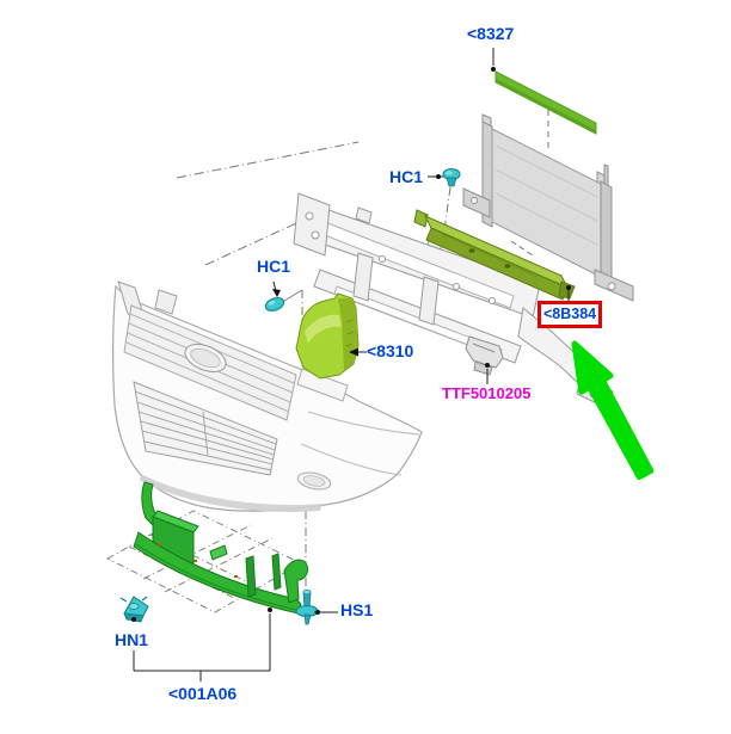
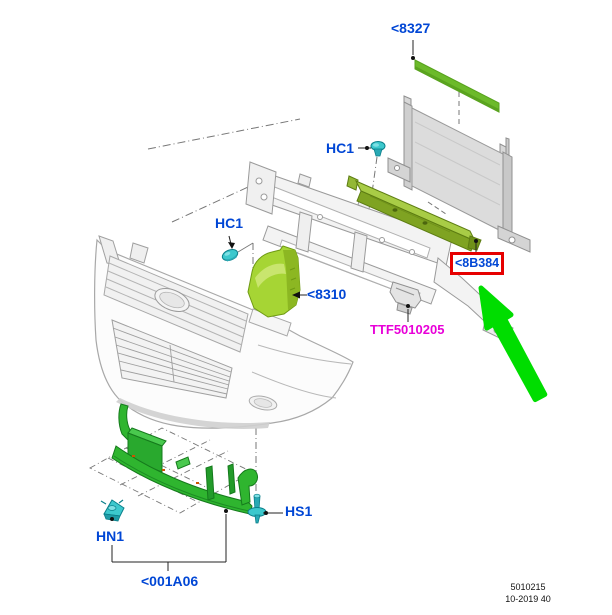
  <8327
  HC1
  HC1
  <8310
  <8B384
  TTF5010205
  HN1
  HS1
  <001A06
+ 5010215
+ 10-2019 40
